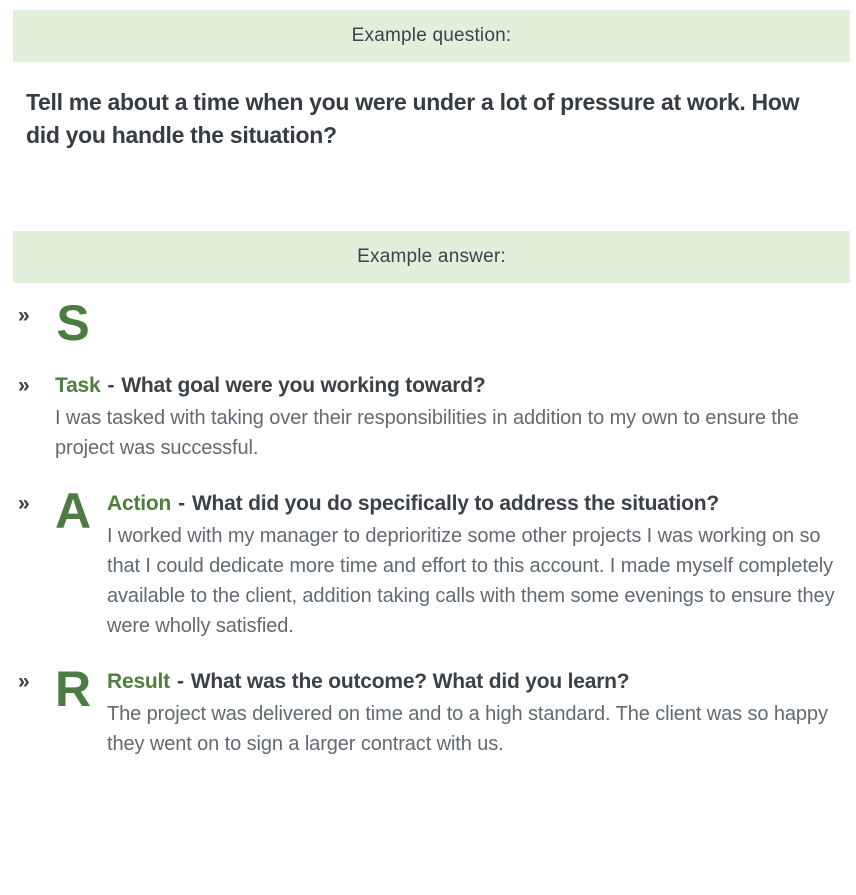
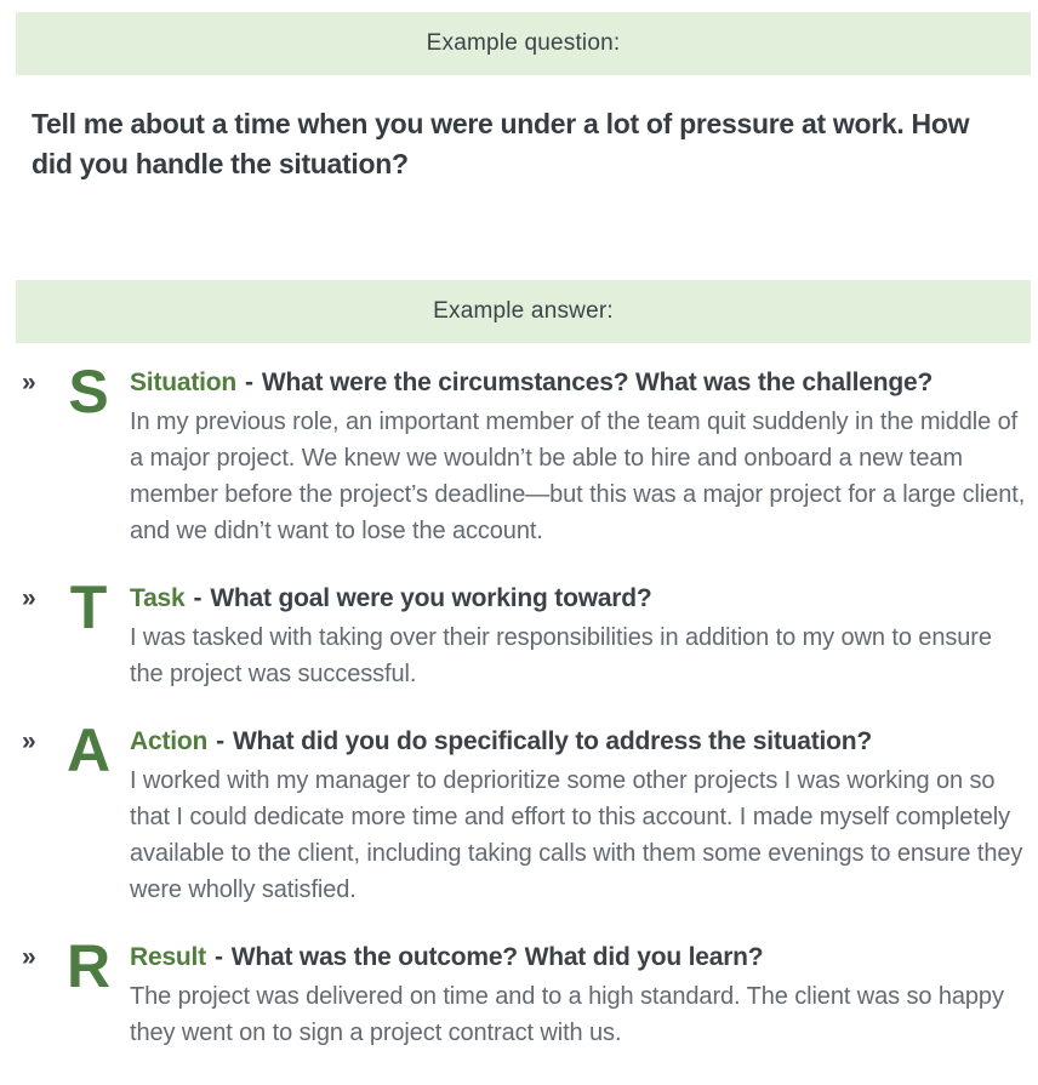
  Example question:
  Tell me about a time when you were under a lot of pressure at work. How did you handle the situation?
  Example answer:
  »
  S
+ Situation - What were the circumstances? What was the challenge?
+ In my previous role, an important member of the team quit suddenly in the middle of a major project. We knew we wouldn’t be able to hire and onboard a new team member before the project’s deadline—but this was a major project for a large client, and we didn’t want to lose the account.
  »
+ T
  Task - What goal were you working toward?
  I was tasked with taking over their responsibilities in addition to my own to ensure the project was successful.
  »
  A
  Action - What did you do specifically to address the situation?
- I worked with my manager to deprioritize some other projects I was working on so that I could dedicate more time and effort to this account. I made myself completely available to the client, addition taking calls with them some evenings to ensure they were wholly satisfied.
+ I worked with my manager to deprioritize some other projects I was working on so that I could dedicate more time and effort to this account. I made myself completely available to the client, including taking calls with them some evenings to ensure they were wholly satisfied.
  »
  R
  Result - What was the outcome? What did you learn?
- The project was delivered on time and to a high standard. The client was so happy they went on to sign a larger contract with us.
+ The project was delivered on time and to a high standard. The client was so happy they went on to sign a project contract with us.
